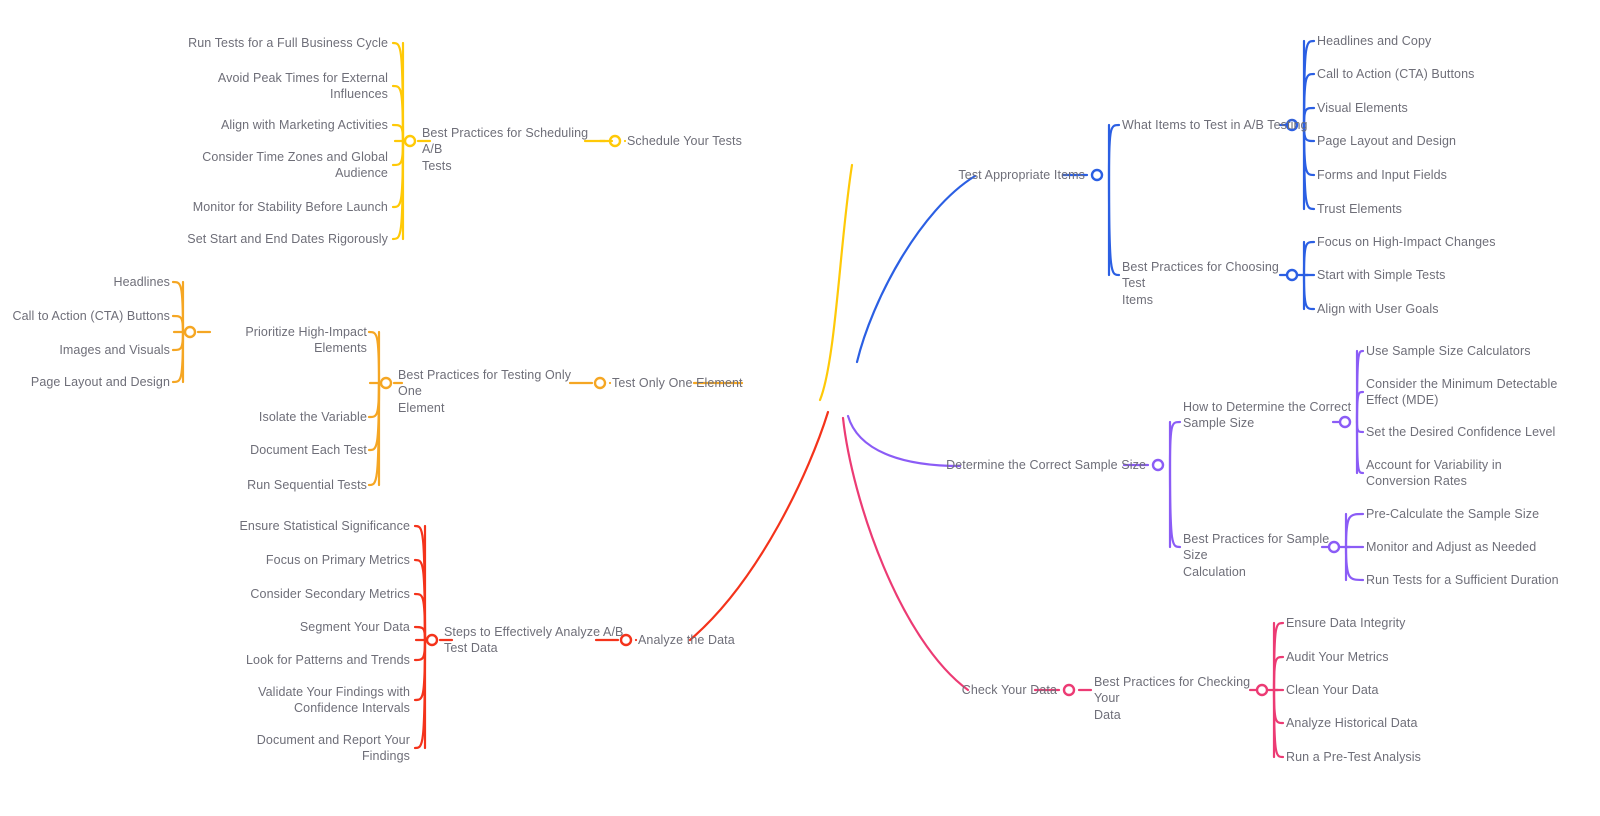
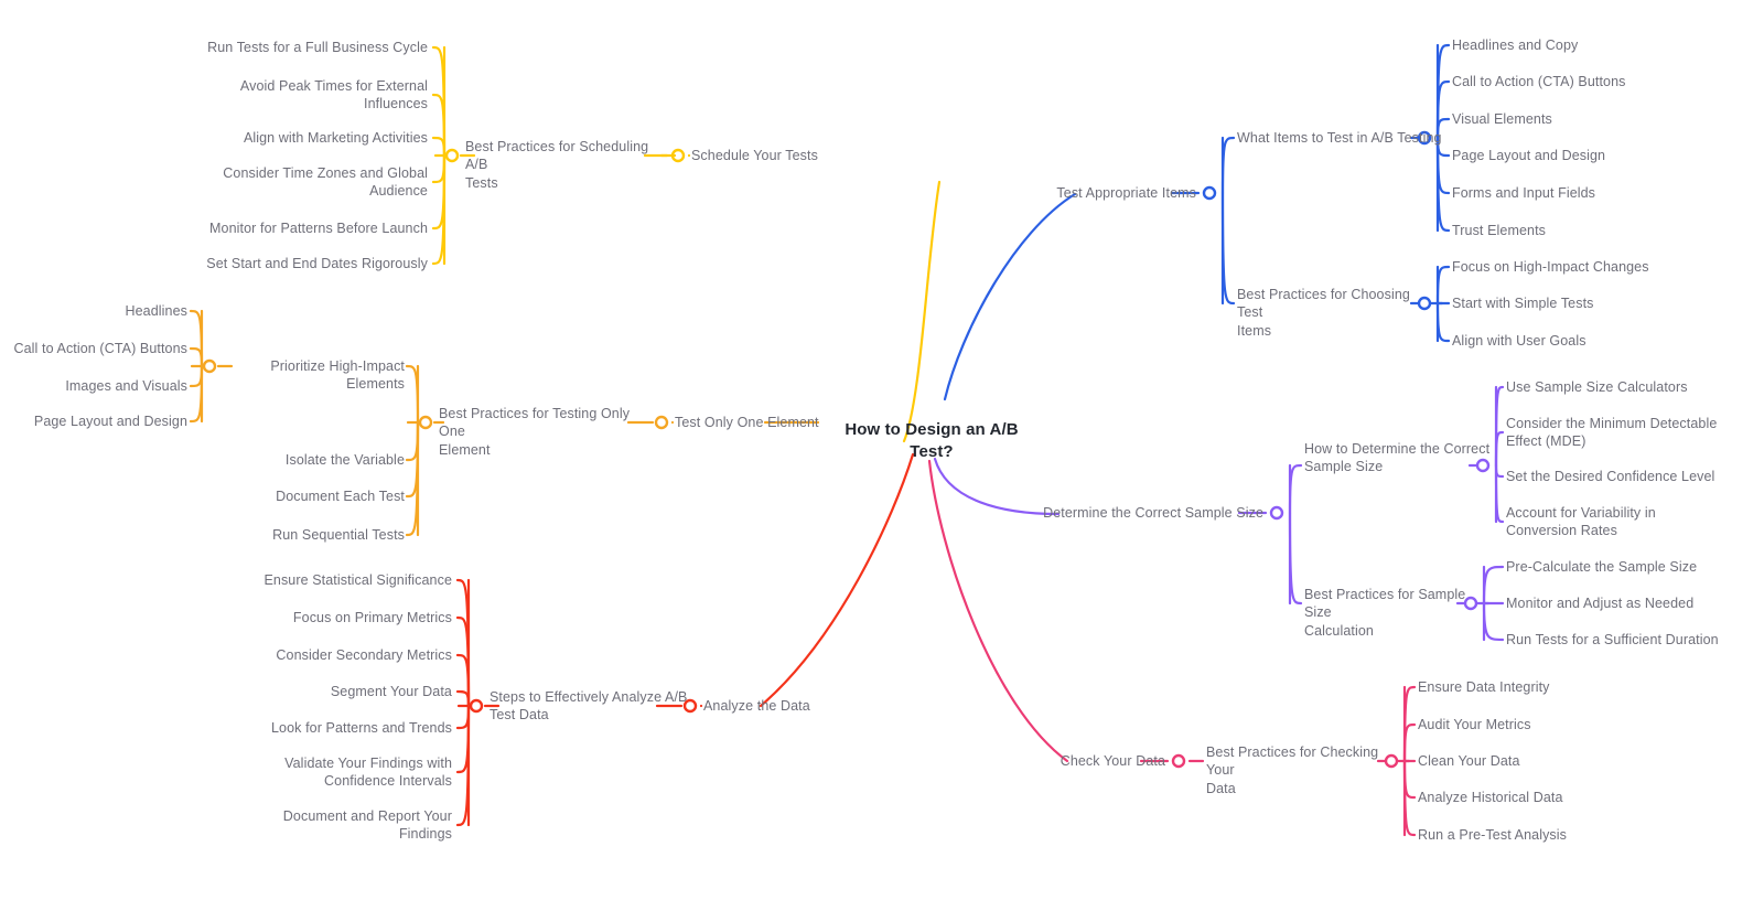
  Schedule Your Tests
  Best Practices for Scheduling A/B
  Tests
  Run Tests for a Full Business Cycle
  Avoid Peak Times for External
  Influences
  Align with Marketing Activities
  Consider Time Zones and Global
  Audience
- Monitor for Stability Before Launch
+ Monitor for Patterns Before Launch
  Set Start and End Dates Rigorously
  Test Only One Element
  Best Practices for Testing Only One
  Element
  Prioritize High-Impact Elements
  Headlines
  Call to Action (CTA) Buttons
  Images and Visuals
  Page Layout and Design
  Isolate the Variable
  Document Each Test
  Run Sequential Tests
  Analyze the Data
  Steps to Effectively Analyze A/B
  Test Data
  Ensure Statistical Significance
  Focus on Primary Metrics
  Consider Secondary Metrics
  Segment Your Data
  Look for Patterns and Trends
  Validate Your Findings with
  Confidence Intervals
  Document and Report Your
  Findings
  Test Appropriate Items
  What Items to Test in A/B Testing
  Best Practices for Choosing Test
  Items
  Headlines and Copy
  Call to Action (CTA) Buttons
  Visual Elements
  Page Layout and Design
  Forms and Input Fields
  Trust Elements
  Focus on High-Impact Changes
  Start with Simple Tests
  Align with User Goals
  Determine the Correct Sample Size
  How to Determine the Correct
  Sample Size
  Best Practices for Sample Size
  Calculation
  Use Sample Size Calculators
  Consider the Minimum Detectable
  Effect (MDE)
  Set the Desired Confidence Level
  Account for Variability in
  Conversion Rates
  Pre-Calculate the Sample Size
  Monitor and Adjust as Needed
  Run Tests for a Sufficient Duration
  Check Your Data
  Best Practices for Checking Your
  Data
  Ensure Data Integrity
  Audit Your Metrics
  Clean Your Data
  Analyze Historical Data
  Run a Pre-Test Analysis
+ How to Design an A/B
+ Test?
